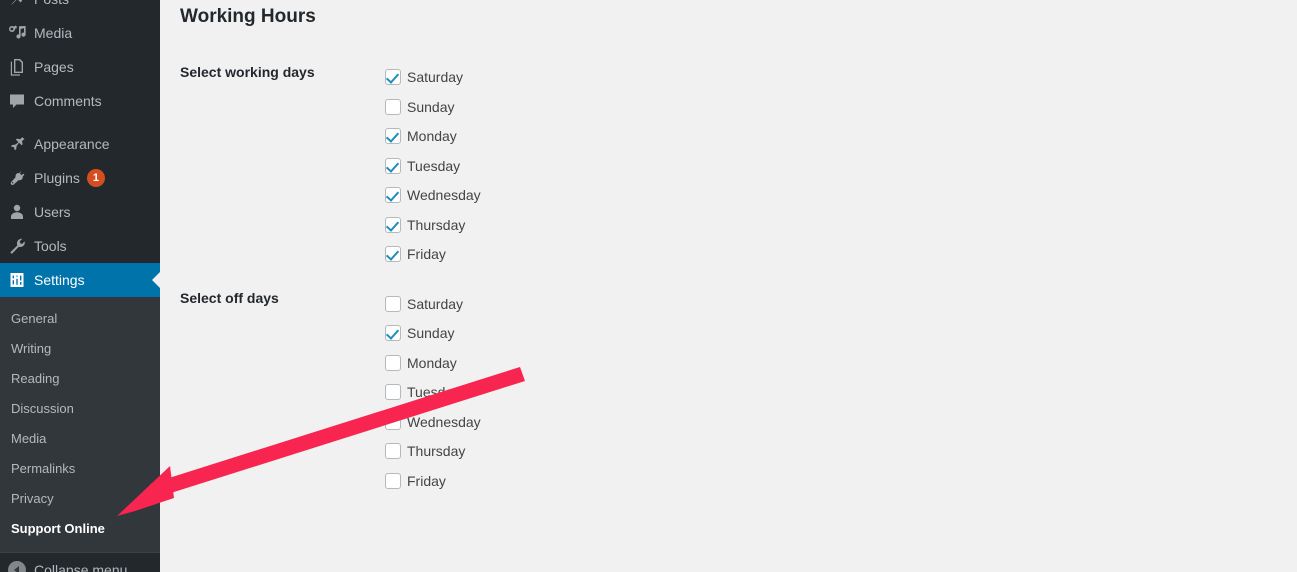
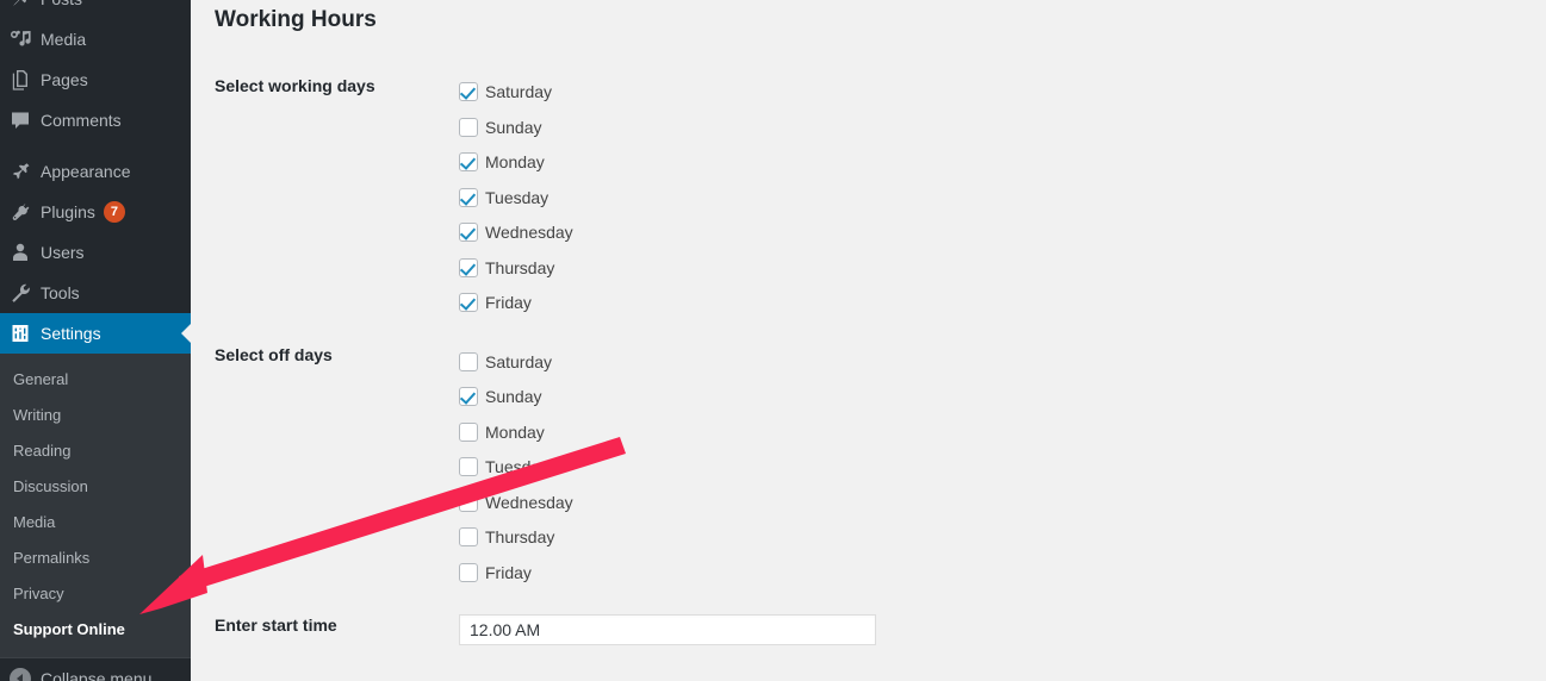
  Media
  Pages
  Comments
  Appearance
  Plugins
- 1
+ 7
  Users
  Tools
  Settings
  General
  Writing
  Reading
  Discussion
  Media
  Permalinks
  Privacy
  Support Online
  Collapse menu
  Working Hours
  Select working days	SaturdaySundayMondayTuesdayWednesdayThursdayFriday
  Select off days	SaturdaySundayMondayTuesWednesdayThursdayFriday
+ Enter start time	12.00 AM
